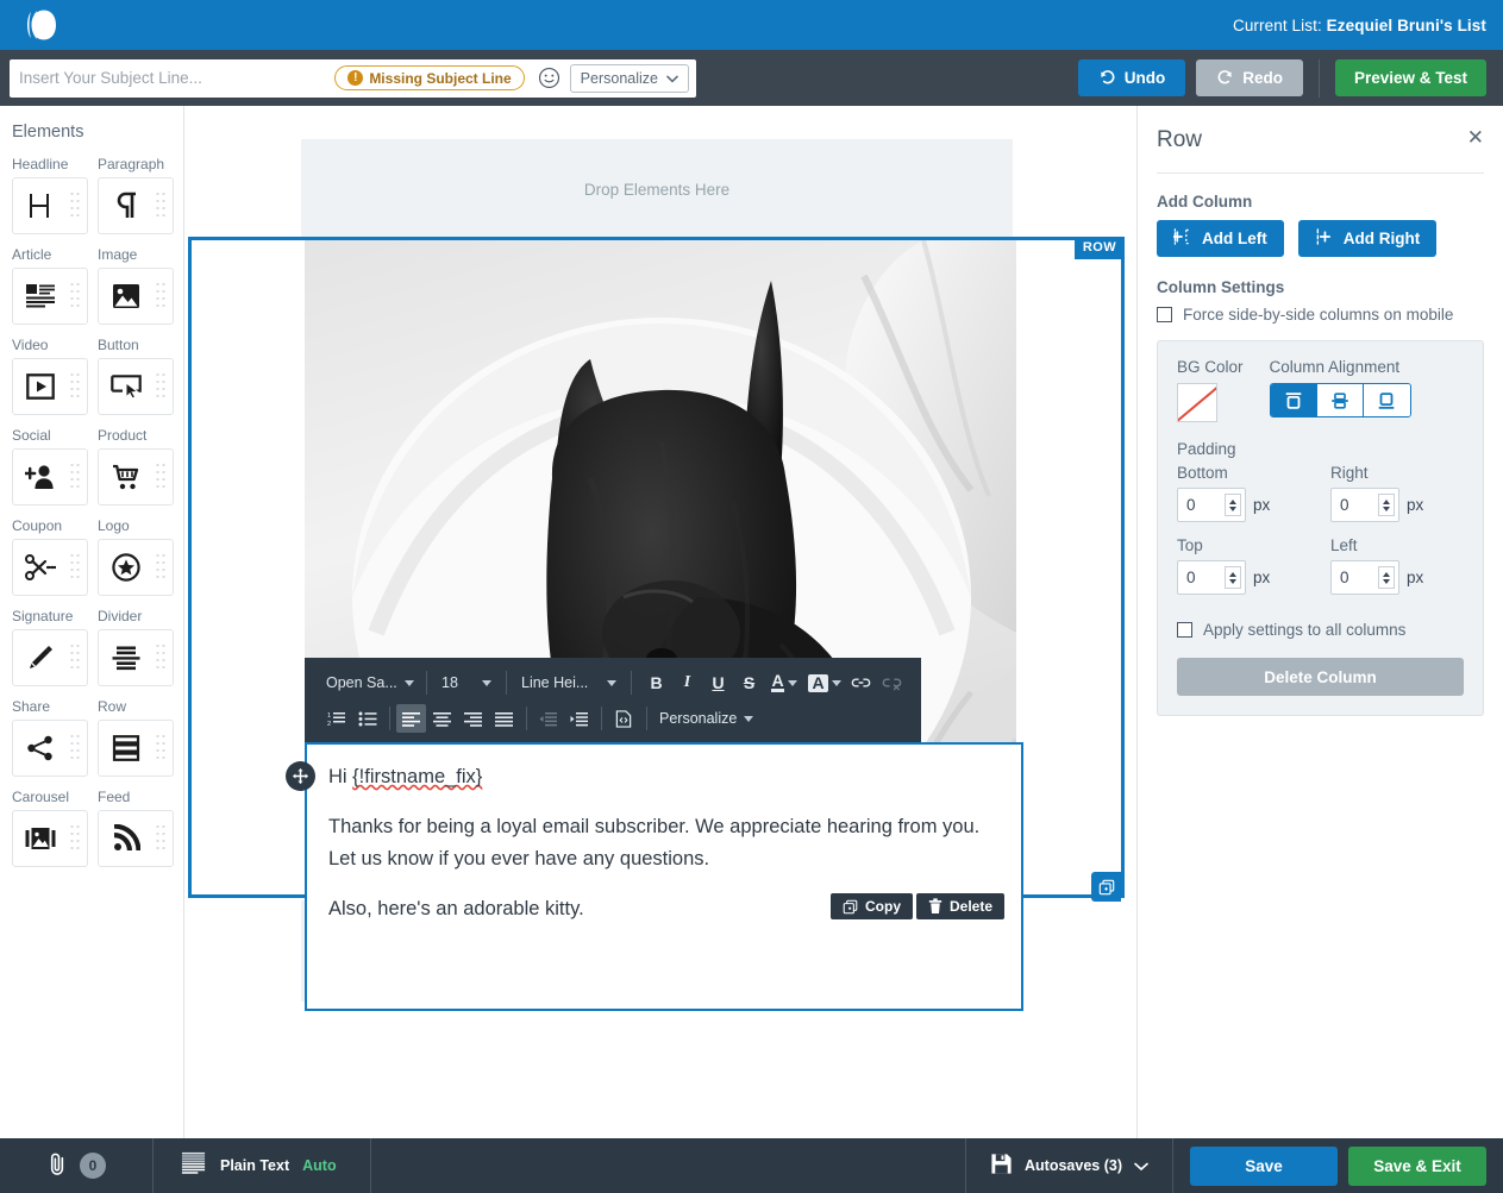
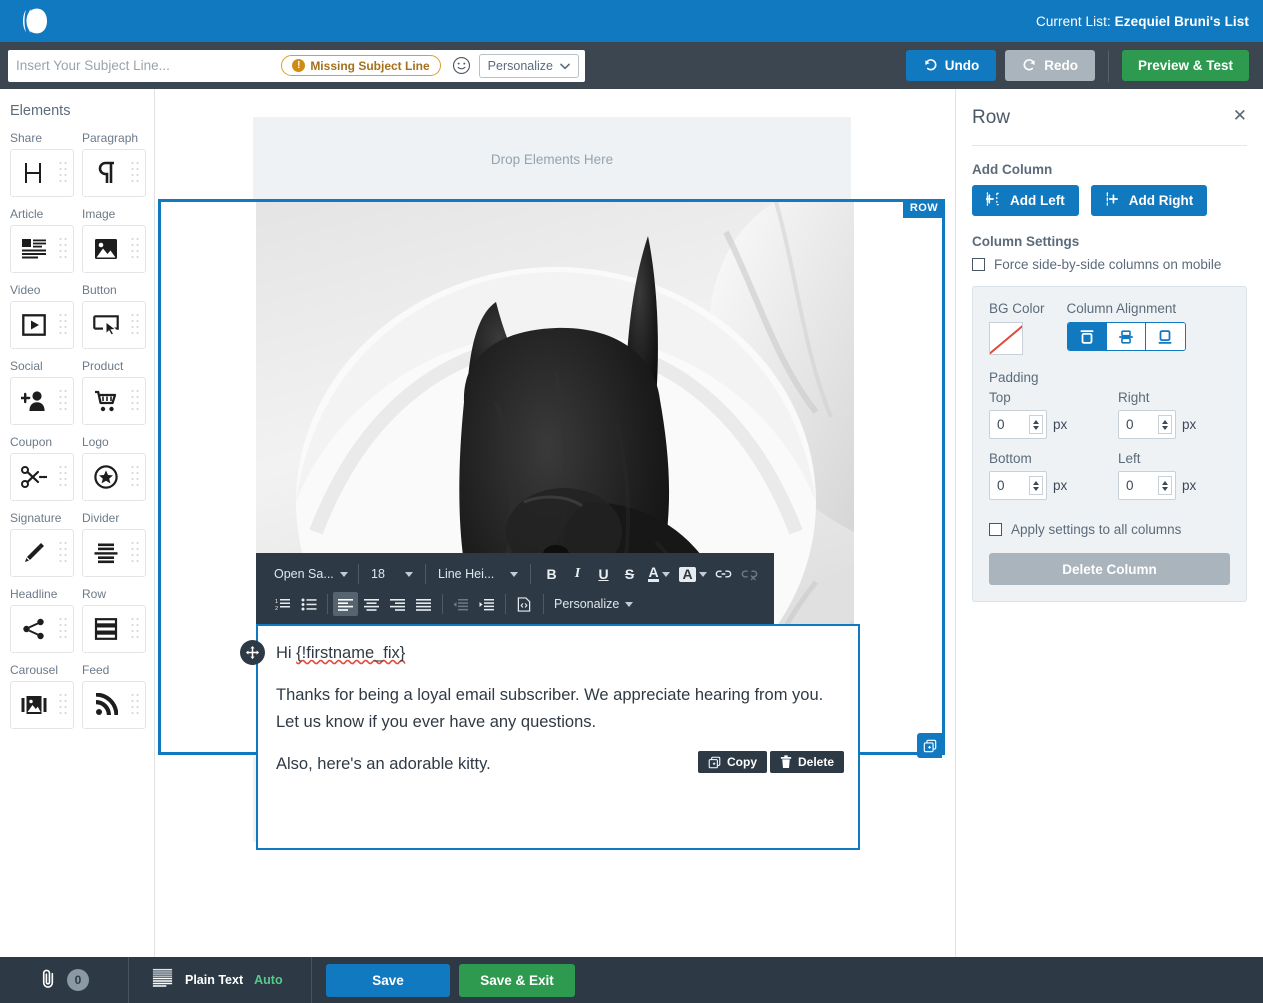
  Current List: Ezequiel Bruni's List
  Insert Your Subject Line...
  !
  Missing Subject Line
  Personalize
  Undo
  Redo
  Preview & Test
  Elements
- Headline
+ Share
  Paragraph
  Article
  Image
  Video
  Button
  Social
  Product
  Coupon
  Logo
  Signature
  Divider
- Share
+ Headline
  Row
  Carousel
  Feed
  Drop Elements Here
  ROW
  Open Sa...
  18
  Line Hei...
  B
  I
  U
  S
  A
  A
  Personalize
  Hi {!firstname_fix}
  Thanks for being a loyal email subscriber. We appreciate hearing from you. Let us know if you ever have any questions.
  Also, here's an adorable kitty.
  Copy
  Delete
  Row
  ✕
  Add Column
  Add Left
  Add Right
  Column Settings
  Force side-by-side columns on mobile
  BG Color
  Column Alignment
  Padding
- Bottom
+ Top
  0
  px
  Right
  0
  px
- Top
+ Bottom
  0
  px
  Left
  0
  px
  Apply settings to all columns
  Delete Column
  0
  Plain Text
  Auto
- Autosaves (3)
  Save
  Save & Exit
